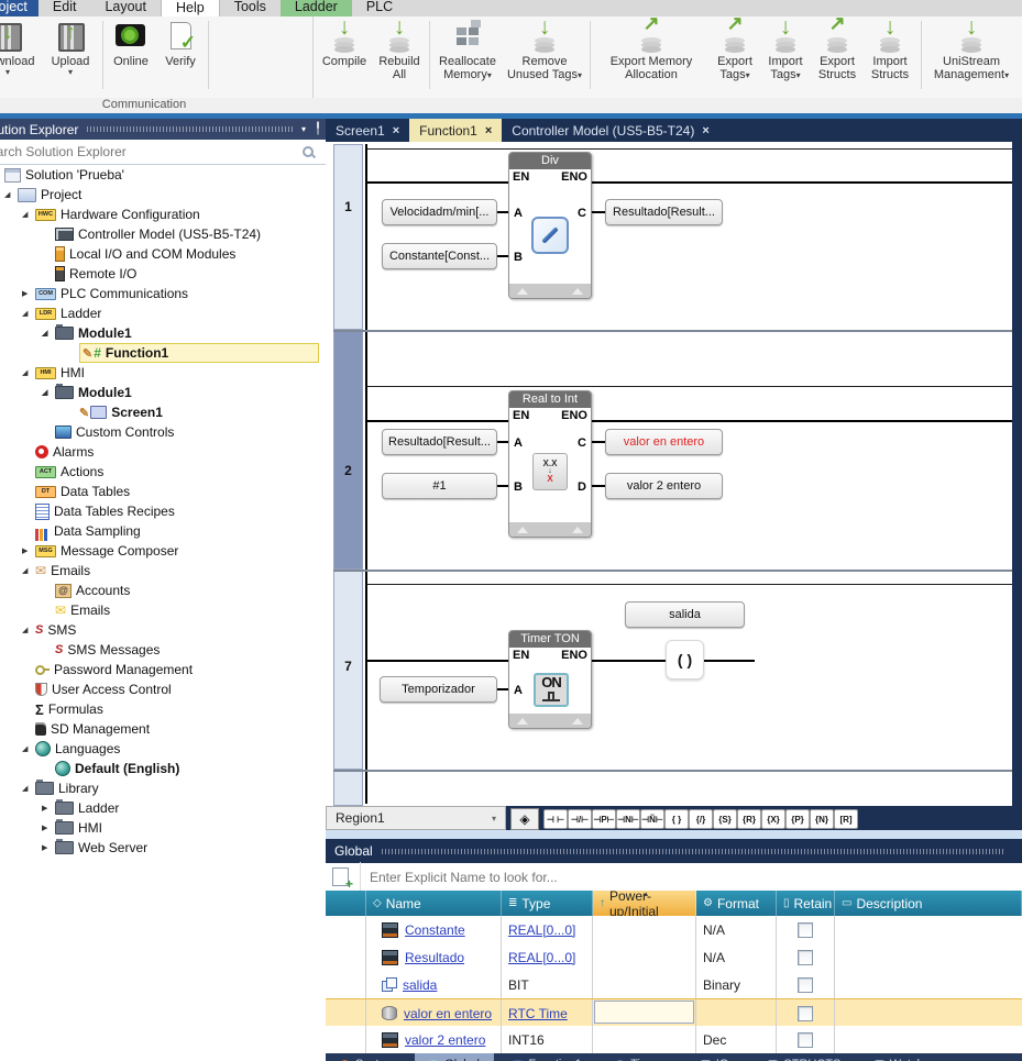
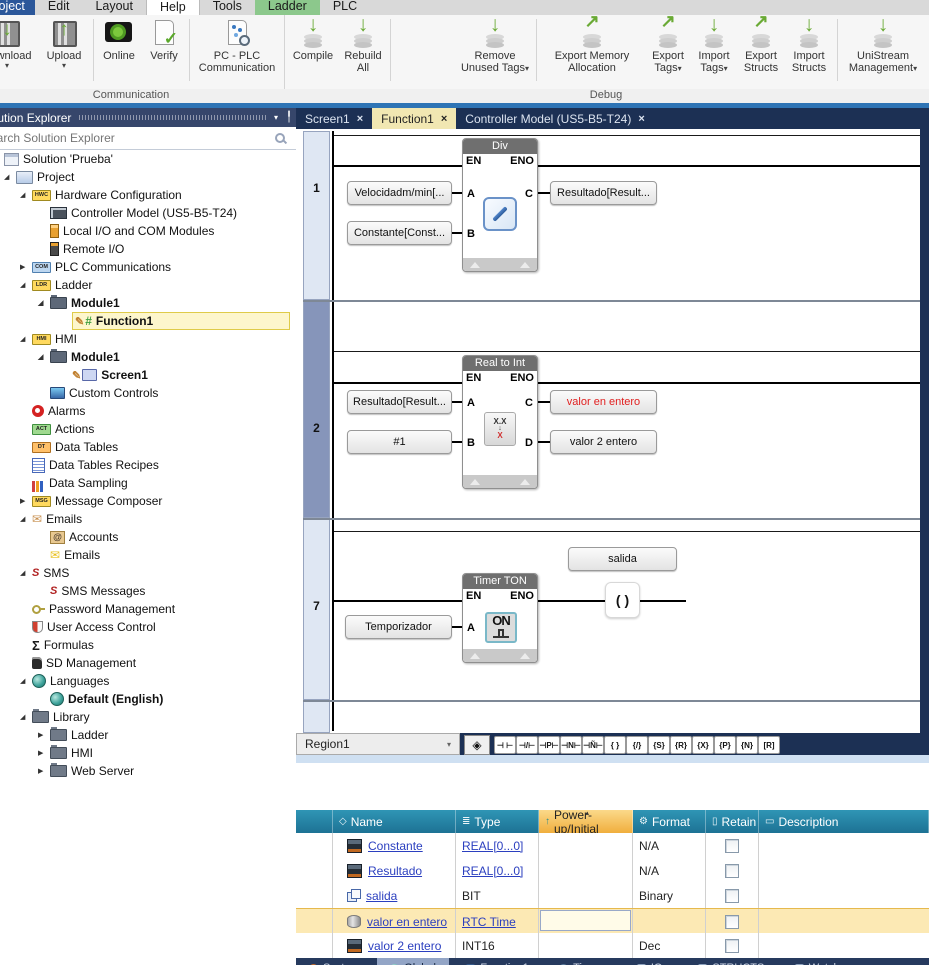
  oject
  Edit
  Layout
  Help
  Tools
  Ladder
  PLC
  ↓
  wnload
  ▾
  ↑
  Upload
  ▾
  Online
  Verify
+ PC - PLC Communication
  ↓
  Compile
  ↓
  Rebuild All
- Reallocate Memory▾
  ↓
  Remove Unused Tags▾
  ↗
  Export Memory Allocation
  ↗
  Export Tags▾
  ↓
  Import Tags▾
  ↗
  Export Structs
  ↓
  Import Structs
  ↓
  UniStream Management▾
  Communication
+ Debug
  ution Explorer
  ▾
  ╿
  arch Solution Explorer
  Solution 'Prueba'
  Project
  Hardware Configuration
  Controller Model (US5-B5-T24)
  Local I/O and COM Modules
  Remote I/O
  PLC Communications
  Ladder
  Module1
  ✎
  #
  Function1
  HMI
  Module1
  ✎
  Screen1
  Custom Controls
  Alarms
  Actions
  Data Tables
  Data Tables Recipes
  Data Sampling
  Message Composer
  ✉
  Emails
  @
  Accounts
  ✉
  Emails
  S
  SMS
  S
  SMS Messages
  Password Management
  User Access Control
  Σ
  Formulas
  SD Management
  Languages
  Default (English)
  Library
  Ladder
  HMI
  Web Server
  Screen1
  ×
  Function1
  ×
  Controller Model (US5-B5-T24)
  ×
  1
  2
  7
  Velocidadm/min[...
  Constante[Const...
  Resultado[Result...
  Div
  EN
  ENO
  A
  B
  C
  Resultado[Result...
  #1
  valor en entero
  valor 2 entero
  Real to Int
  EN
  ENO
  A
  B
  C
  D
  X.X
  X
  salida
  ( )
  Temporizador
  Timer TON
  EN
  ENO
  A
  ON
  Region1
  ▾
  ◈
  ⊣ ⊢
  ⊣/⊢
  ⊣P⊢
  ⊣N⊢
  ⊣Ñ⊢
  { }
  {/}
  {S}
  {R}
  {X}
  {P}
  {N}
  [R]
- Global
- Enter Explicit Name to look for...
  ◇
  Name
  ≣
  Type
  ↑
  Power-up/Initial
  ⚙
  Format
  ▯
  Retain
  ▭
  Description
  Constante
  REAL[0...0]
  N/A
  Resultado
  REAL[0...0]
  N/A
  salida
  BIT
  Binary
  valor en entero
  RTC Time
  valor 2 entero
  INT16
  Dec
